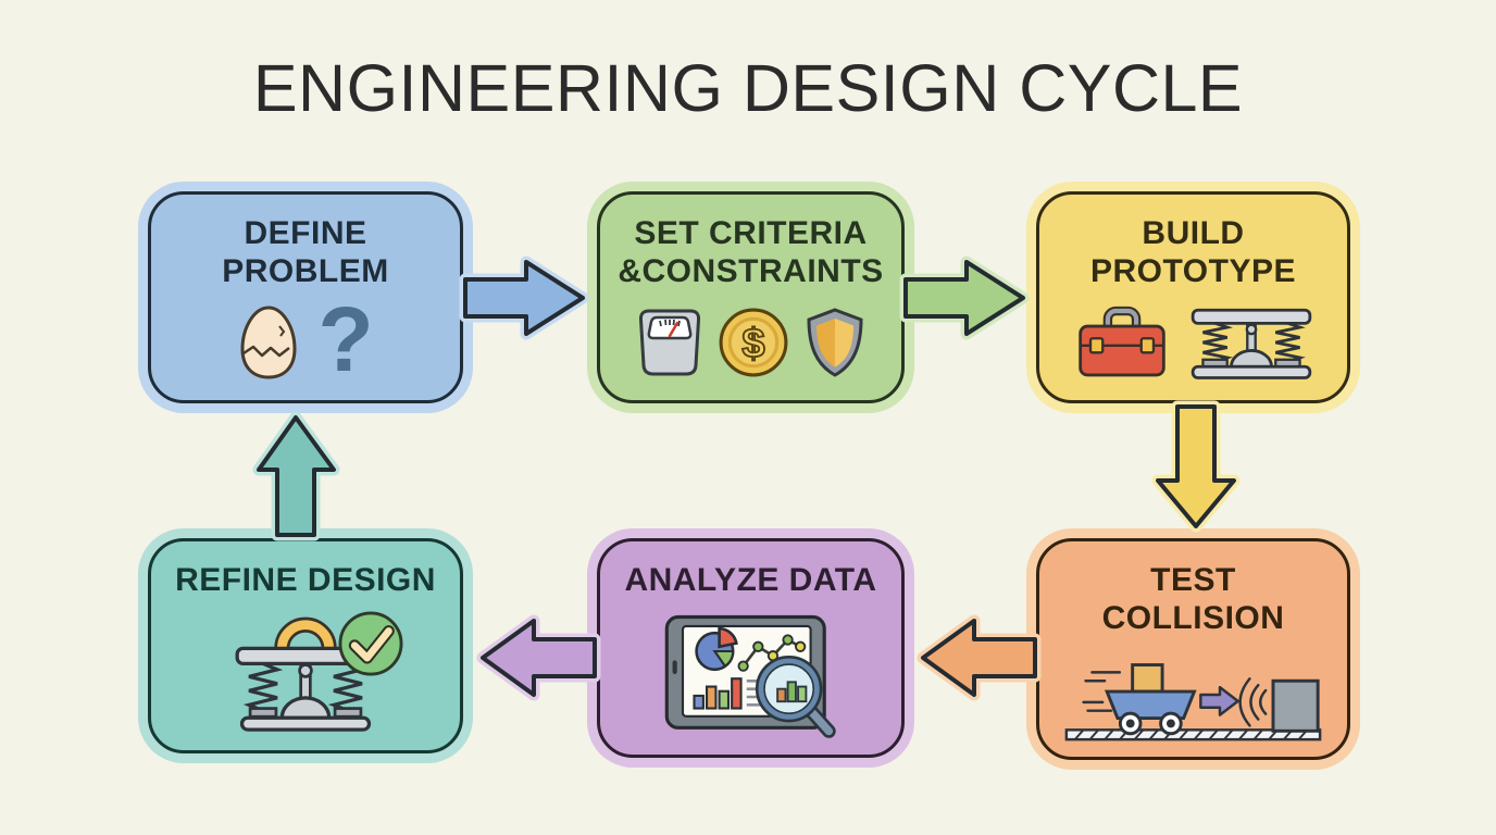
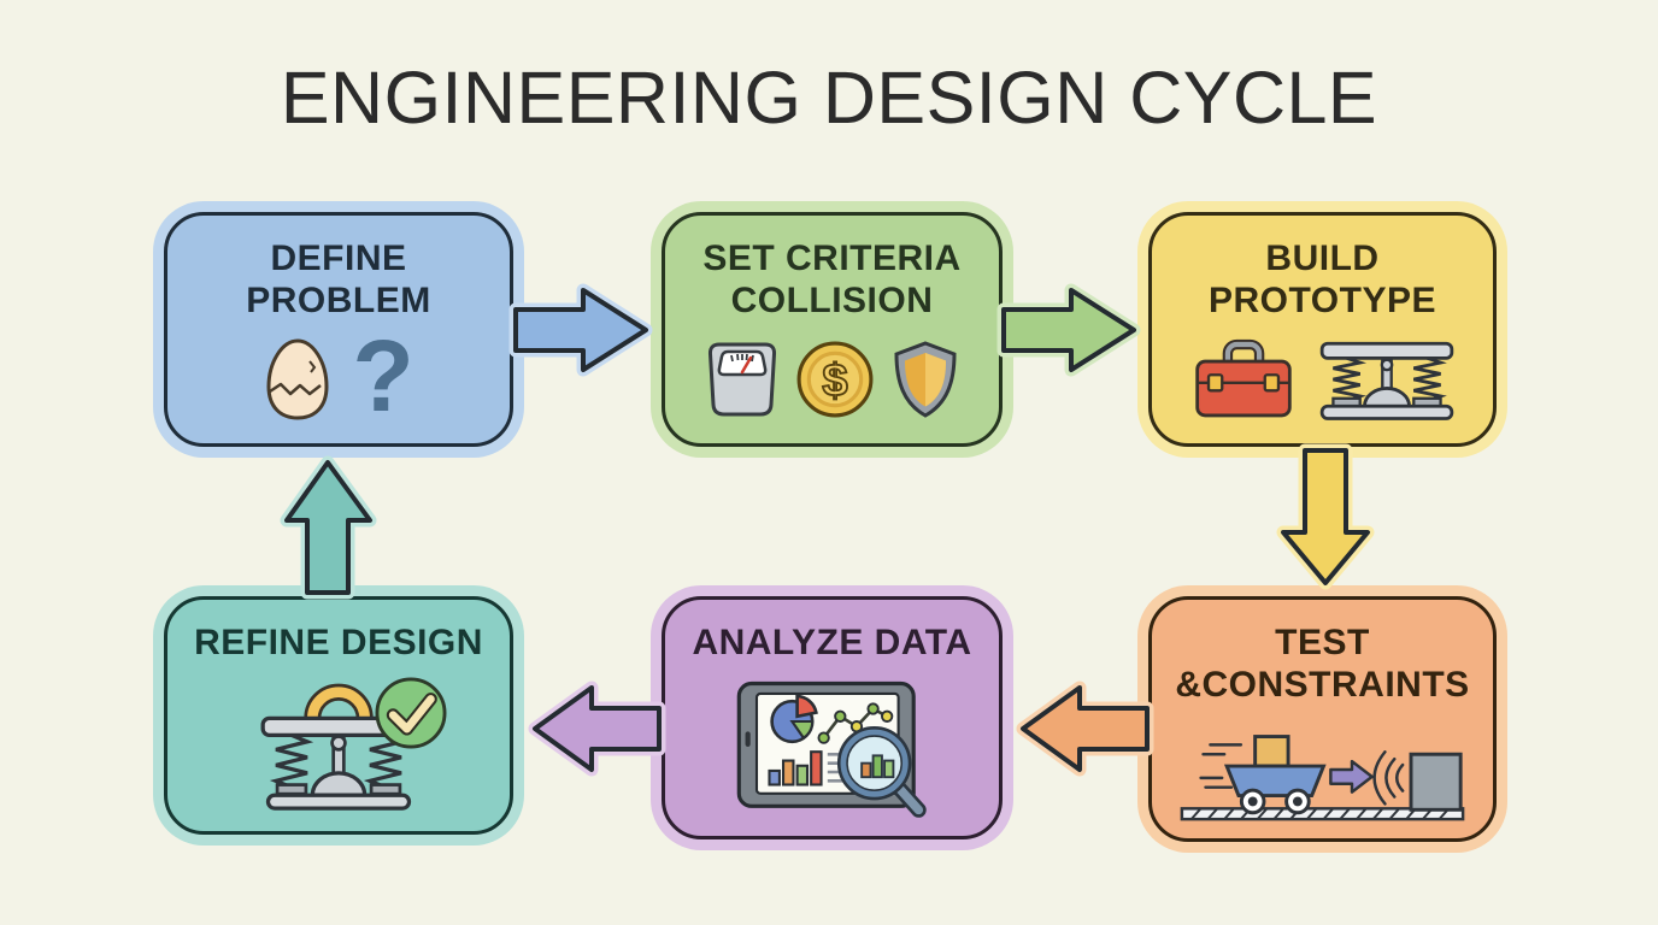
  ENGINEERING DESIGN CYCLE
  DEFINE
  PROBLEM
  ?
  SET CRITERIA
- &CONSTRAINTS
+ COLLISION
  $
  BUILD
  PROTOTYPE
  TEST
- COLLISION
+ &CONSTRAINTS
  ANALYZE DATA
  REFINE DESIGN
